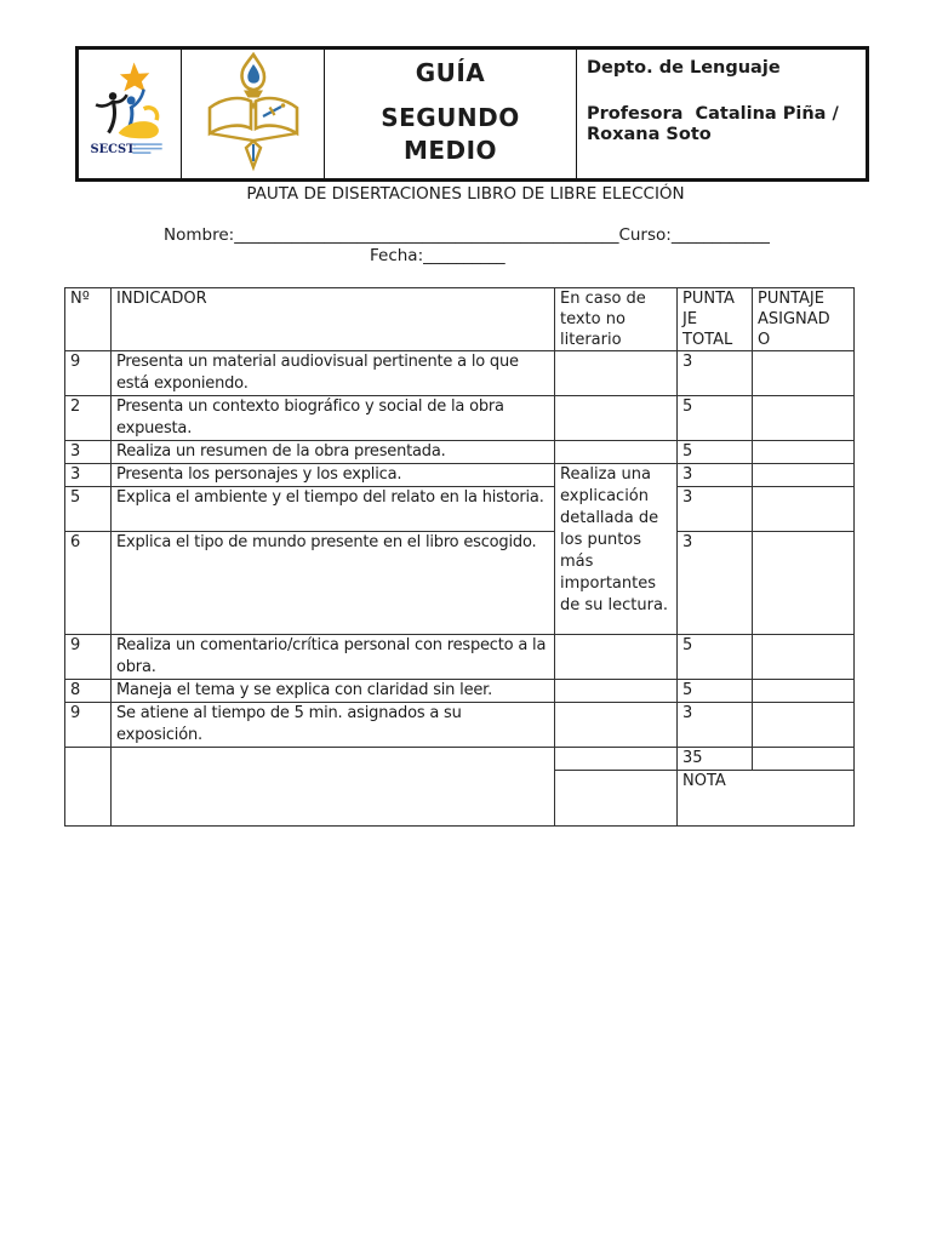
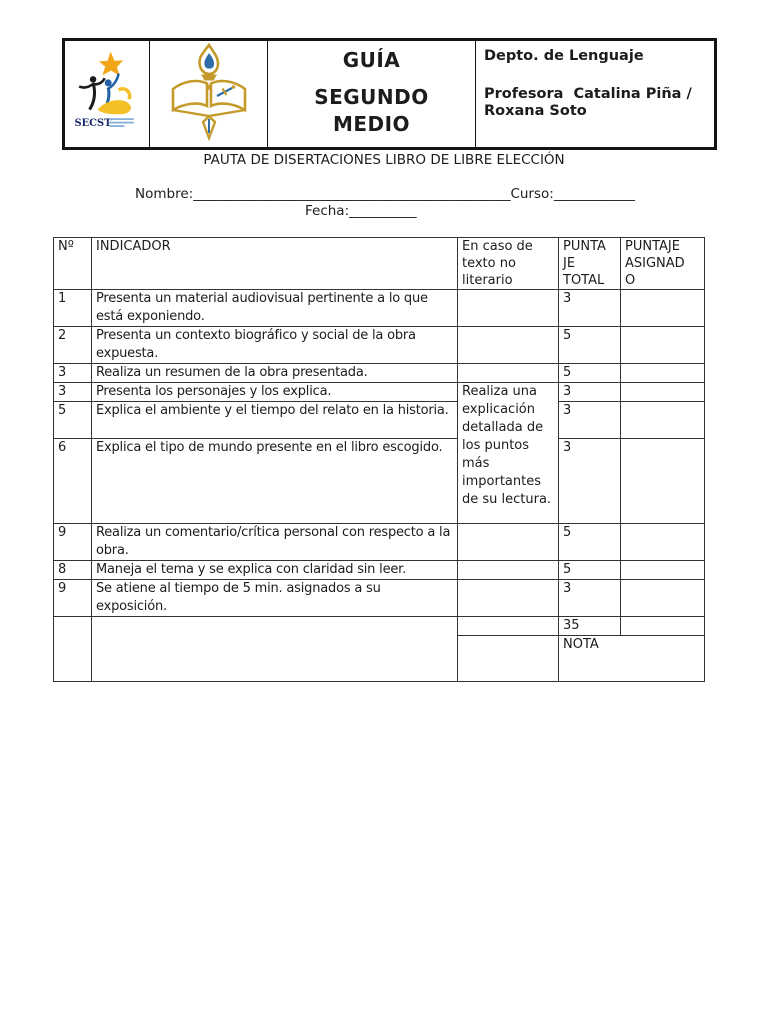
  SECST		GUÍA SEGUNDO MEDIO	Depto. de Lenguaje Profesora Catalina Piña / Roxana Soto
  PAUTA DE DISERTACIONES LIBRO DE LIBRE ELECCIÓN
  Nombre:_______________________________________________Curso:____________
  Fecha:__________
  Nº	INDICADOR	En caso de texto no literario	PUNTA JE TOTAL	PUNTAJE ASIGNAD O
- 9	Presenta un material audiovisual pertinente a lo que está exponiendo.		3
+ 1	Presenta un material audiovisual pertinente a lo que está exponiendo.		3
  2	Presenta un contexto biográfico y social de la obra expuesta.		5
  3	Realiza un resumen de la obra presentada.		5
  3	Presenta los personajes y los explica.	Realiza una explicación detallada de los puntos más importantes de su lectura.	3
  5	Explica el ambiente y el tiempo del relato en la historia.	3
  6	Explica el tipo de mundo presente en el libro escogido.	3
  9	Realiza un comentario/crítica personal con respecto a la obra.		5
  8	Maneja el tema y se explica con claridad sin leer.		5
  9	Se atiene al tiempo de 5 min. asignados a su exposición.		3
  			35
  	NOTA
